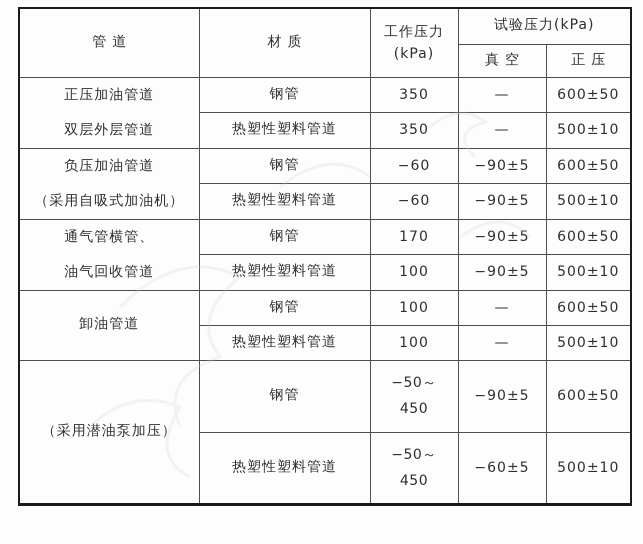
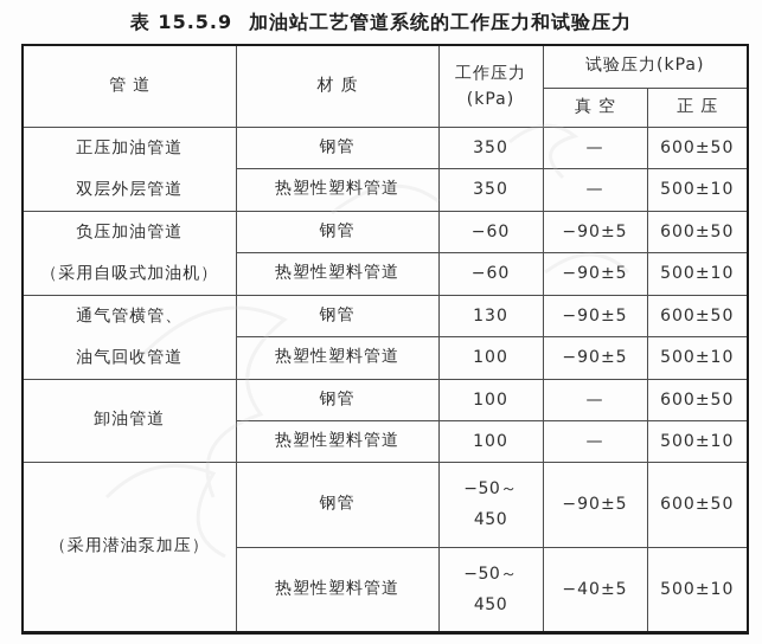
+ 表 15.5.9 加油站工艺管道系统的工作压力和试验压力
  管道	材质	工作压力 (kPa)	试验压力(kPa)
  真空	正压
  正压加油管道 双层外层管道	钢管	350	—	600±50
  热塑性塑料管道	350	—	500±10
  负压加油管道 （采用自吸式加油机）	钢管	−60	−90±5	600±50
  热塑性塑料管道	−60	−90±5	500±10
- 通气管横管、 油气回收管道	钢管	170	−90±5	600±50
+ 通气管横管、 油气回收管道	钢管	130	−90±5	600±50
  热塑性塑料管道	100	−90±5	500±10
  卸油管道	钢管	100	—	600±50
  热塑性塑料管道	100	—	500±10
  （采用潜油泵加压）	钢管	−50～ 450	−90±5	600±50
- 热塑性塑料管道	−50～ 450	−60±5	500±10
+ 热塑性塑料管道	−50～ 450	−40±5	500±10
